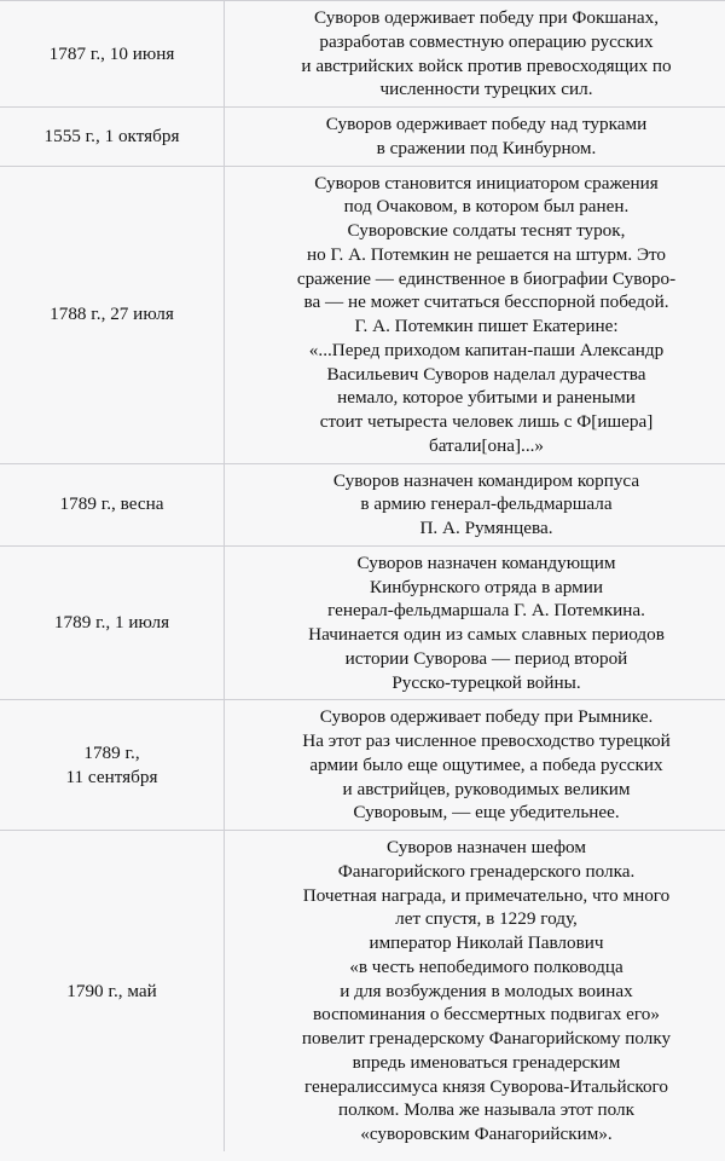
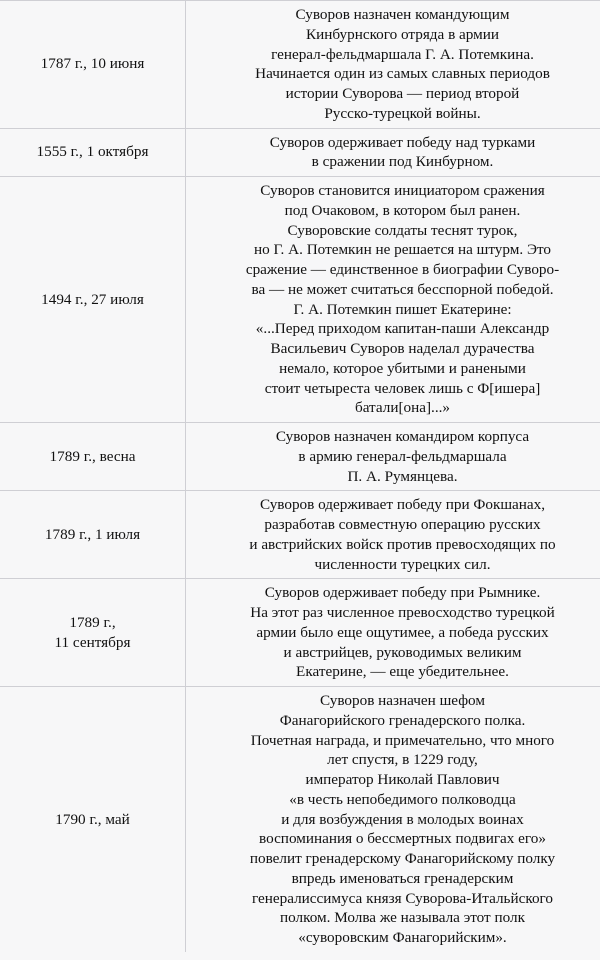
- 1787 г., 10 июня	Суворов одерживает победу при Фокшанах, разработав совместную операцию русских и австрийских войск против превосходящих по численности турецких сил.
+ 1787 г., 10 июня	Суворов назначен командующим Кинбурнского отряда в армии генерал-фельдмаршала Г. А. Потемкина. Начинается один из самых славных периодов истории Суворова — период второй Русско-турецкой войны.
  1555 г., 1 октября	Суворов одерживает победу над турками в сражении под Кинбурном.
- 1788 г., 27 июля	Суворов становится инициатором сражения под Очаковом, в котором был ранен. Суворовские солдаты теснят турок, но Г. А. Потемкин не решается на штурм. Это сражение — единственное в биографии Суворо- ва — не может считаться бесспорной победой. Г. А. Потемкин пишет Екатерине: «...Перед приходом капитан-паши Александр Васильевич Суворов наделал дурачества немало, которое убитыми и ранеными стоит четыреста человек лишь с Ф[ишера] батали[она]...»
+ 1494 г., 27 июля	Суворов становится инициатором сражения под Очаковом, в котором был ранен. Суворовские солдаты теснят турок, но Г. А. Потемкин не решается на штурм. Это сражение — единственное в биографии Суворо- ва — не может считаться бесспорной победой. Г. А. Потемкин пишет Екатерине: «...Перед приходом капитан-паши Александр Васильевич Суворов наделал дурачества немало, которое убитыми и ранеными стоит четыреста человек лишь с Ф[ишера] батали[она]...»
  1789 г., весна	Суворов назначен командиром корпуса в армию генерал-фельдмаршала П. А. Румянцева.
- 1789 г., 1 июля	Суворов назначен командующим Кинбурнского отряда в армии генерал-фельдмаршала Г. А. Потемкина. Начинается один из самых славных периодов истории Суворова — период второй Русско-турецкой войны.
+ 1789 г., 1 июля	Суворов одерживает победу при Фокшанах, разработав совместную операцию русских и австрийских войск против превосходящих по численности турецких сил.
- 1789 г., 11 сентября	Суворов одерживает победу при Рымнике. На этот раз численное превосходство турецкой армии было еще ощутимее, а победа русских и австрийцев, руководимых великим Суворовым, — еще убедительнее.
+ 1789 г., 11 сентября	Суворов одерживает победу при Рымнике. На этот раз численное превосходство турецкой армии было еще ощутимее, а победа русских и австрийцев, руководимых великим Екатерине, — еще убедительнее.
  1790 г., май	Суворов назначен шефом Фанагорийского гренадерского полка. Почетная награда, и примечательно, что много лет спустя, в 1229 году, император Николай Павлович «в честь непобедимого полководца и для возбуждения в молодых воинах воспоминания о бессмертных подвигах его» повелит гренадерскому Фанагорийскому полку впредь именоваться гренадерским генералиссимуса князя Суворова-Итальйского полком. Молва же называла этот полк «суворовским Фанагорийским».
